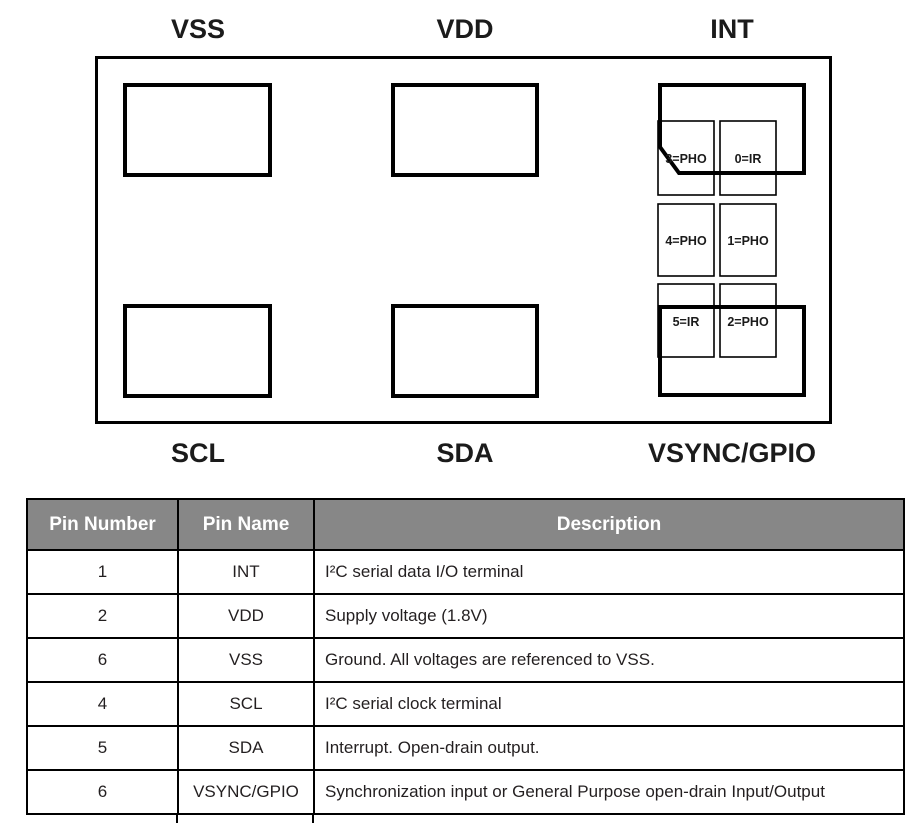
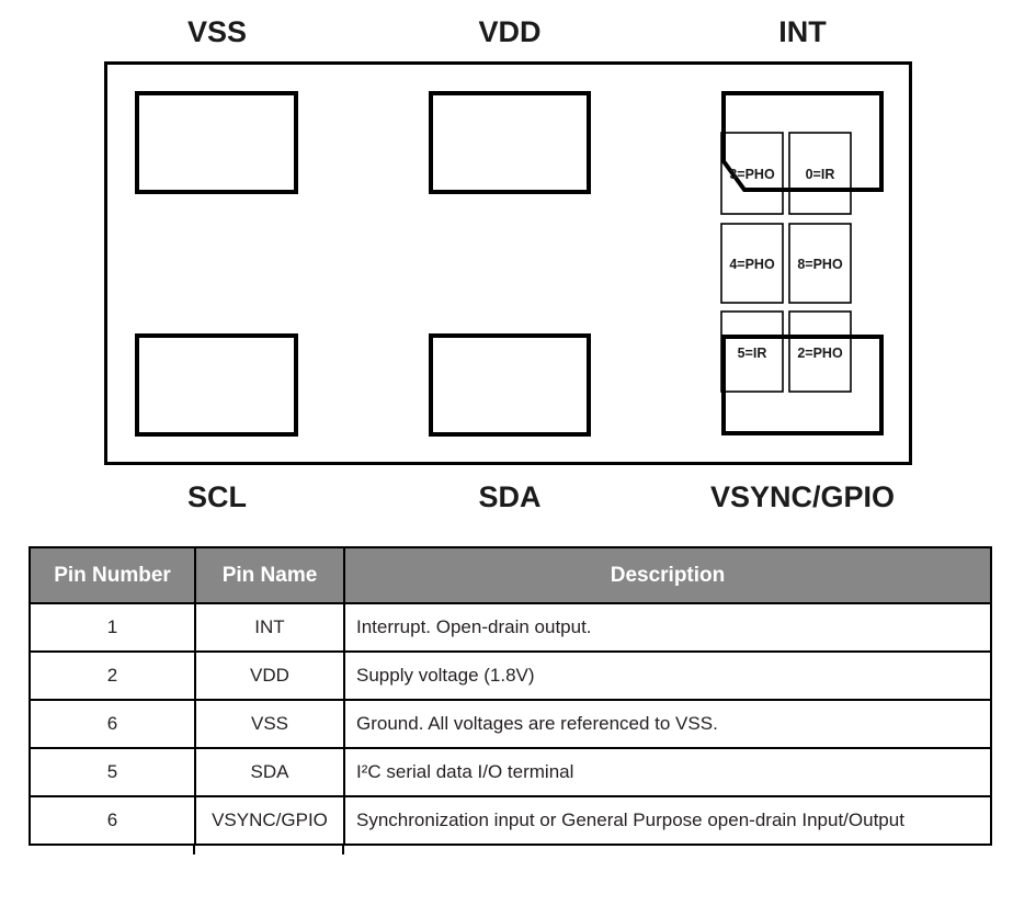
  VSS
  VDD
  INT
  3=PHO
  0=IR
  4=PHO
- 1=PHO
+ 8=PHO
  5=IR
  2=PHO
  SCL
  SDA
  VSYNC/GPIO
  Pin Number	Pin Name	Description
- 1	INT	I²C serial data I/O terminal
+ 1	INT	Interrupt. Open-drain output.
  2	VDD	Supply voltage (1.8V)
  6	VSS	Ground. All voltages are referenced to VSS.
- 4	SCL	I²C serial clock terminal
- 5	SDA	Interrupt. Open-drain output.
+ 5	SDA	I²C serial data I/O terminal
  6	VSYNC/GPIO	Synchronization input or General Purpose open-drain Input/Output
